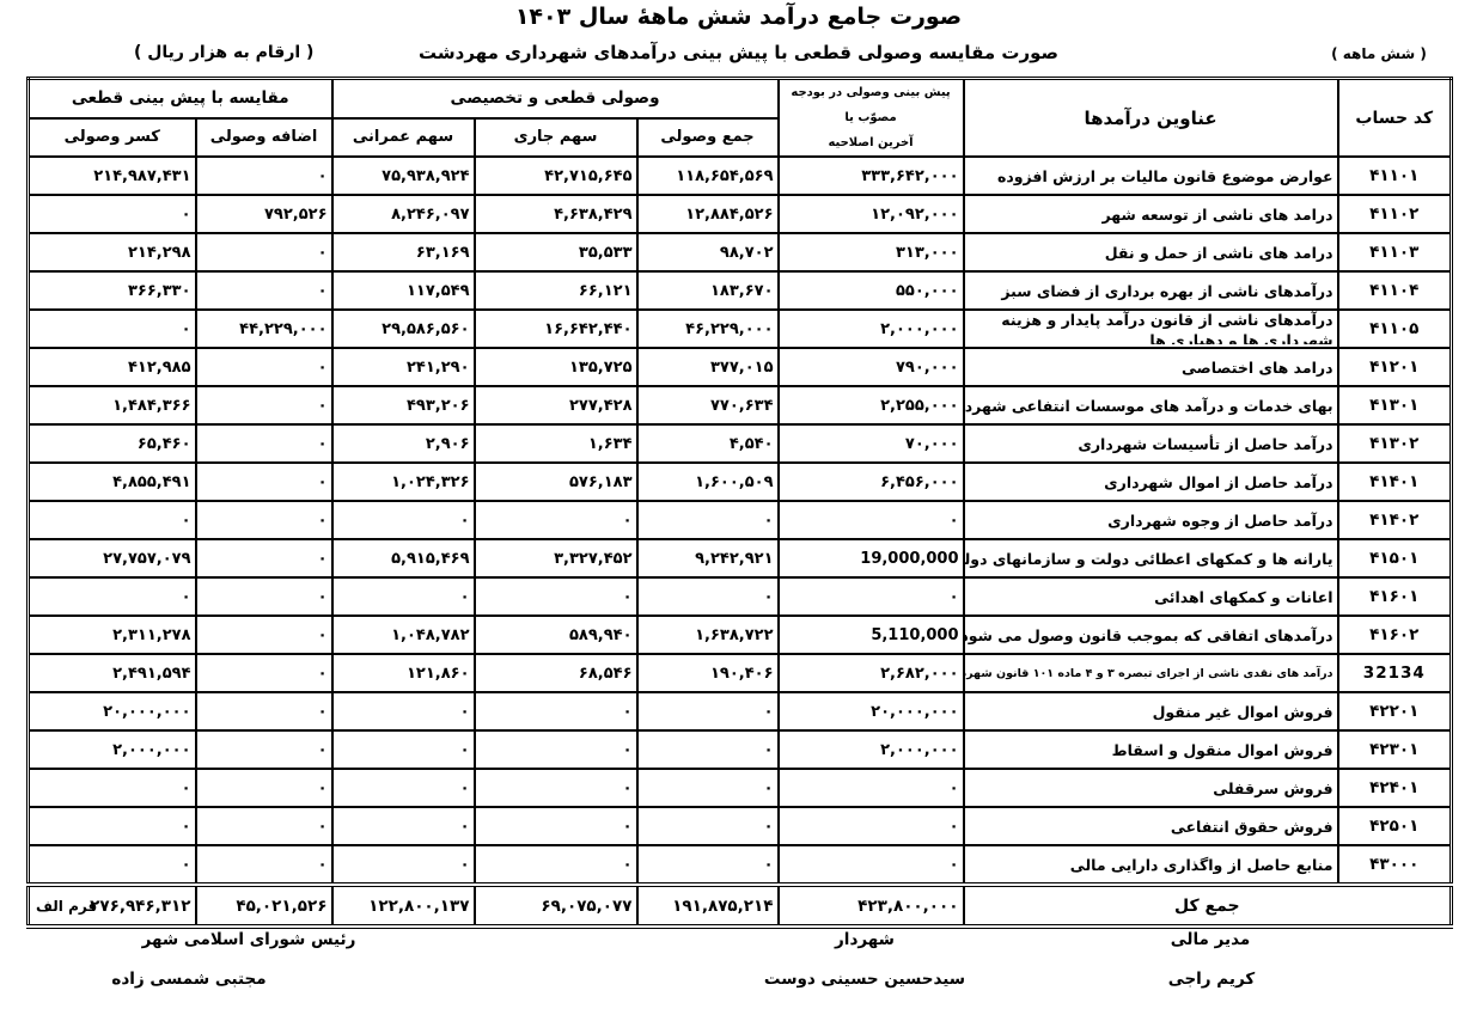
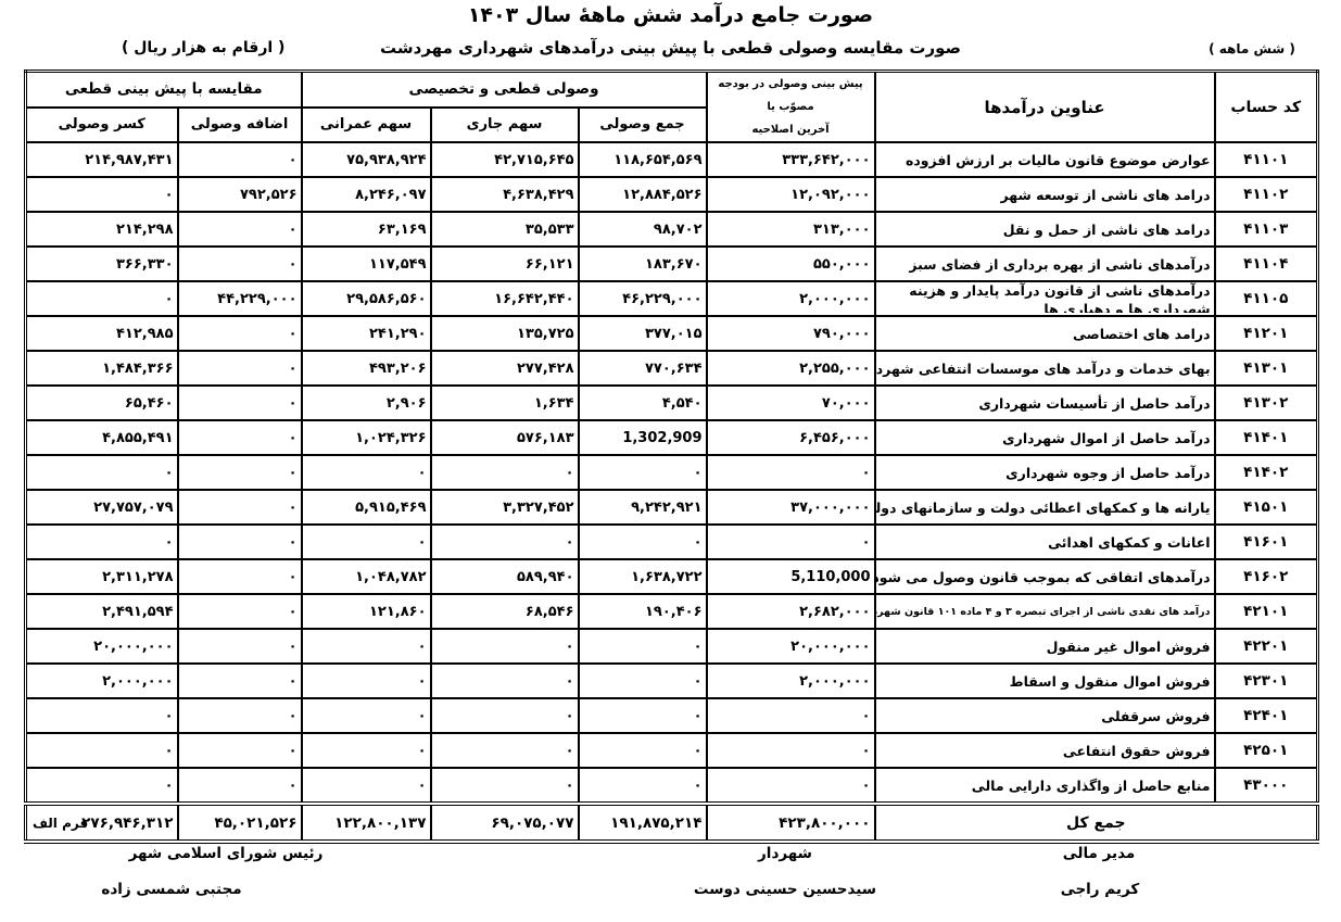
  صورت جامع درآمد شش ماهۀ سال ۱۴۰۳
  ( شش ماهه )
  صورت مقایسه وصولی قطعی با پیش بینی درآمدهای شهرداری مهردشت
  ( ارقام به هزار ریال )
  کد حساب	عناوین درآمدها	پیش بینی وصولی در بودجه مصوّب یا آخرین اصلاحیه	وصولی قطعی و تخصیصی	مقایسه با پیش بینی قطعی
  جمع وصولی	سهم جاری	سهم عمرانی	اضافه وصولی	کسر وصولی
  ۴۱۱۰۱	عوارض موضوع قانون مالیات بر ارزش افزوده	۳۳۳,۶۴۲,۰۰۰	۱۱۸,۶۵۴,۵۶۹	۴۲,۷۱۵,۶۴۵	۷۵,۹۳۸,۹۲۴	۰	۲۱۴,۹۸۷,۴۳۱
  ۴۱۱۰۲	درامد های ناشی از توسعه شهر	۱۲,۰۹۲,۰۰۰	۱۲,۸۸۴,۵۲۶	۴,۶۳۸,۴۲۹	۸,۲۴۶,۰۹۷	۷۹۲,۵۲۶	۰
  ۴۱۱۰۳	درامد های ناشی از حمل و نقل	۳۱۳,۰۰۰	۹۸,۷۰۲	۳۵,۵۳۳	۶۳,۱۶۹	۰	۲۱۴,۲۹۸
  ۴۱۱۰۴	درآمدهای ناشی از بهره برداری از فضای سبز	۵۵۰,۰۰۰	۱۸۳,۶۷۰	۶۶,۱۲۱	۱۱۷,۵۴۹	۰	۳۶۶,۳۳۰
  ۴۱۱۰۵	درآمدهای ناشی از قانون درآمد پایدار و هزینه شهرداری ها و دهیاری ها	۲,۰۰۰,۰۰۰	۴۶,۲۲۹,۰۰۰	۱۶,۶۴۲,۴۴۰	۲۹,۵۸۶,۵۶۰	۴۴,۲۲۹,۰۰۰	۰
  ۴۱۲۰۱	درامد های اختصاصی	۷۹۰,۰۰۰	۳۷۷,۰۱۵	۱۳۵,۷۲۵	۲۴۱,۲۹۰	۰	۴۱۲,۹۸۵
  ۴۱۳۰۱	بهای خدمات و درآمد های موسسات انتفاعی شهرد	۲,۲۵۵,۰۰۰	۷۷۰,۶۳۴	۲۷۷,۴۲۸	۴۹۳,۲۰۶	۰	۱,۴۸۴,۳۶۶
  ۴۱۳۰۲	درآمد حاصل از تأسیسات شهرداری	۷۰,۰۰۰	۴,۵۴۰	۱,۶۳۴	۲,۹۰۶	۰	۶۵,۴۶۰
- ۴۱۴۰۱	درآمد حاصل از اموال شهرداری	۶,۴۵۶,۰۰۰	۱,۶۰۰,۵۰۹	۵۷۶,۱۸۳	۱,۰۲۴,۳۲۶	۰	۴,۸۵۵,۴۹۱
+ ۴۱۴۰۱	درآمد حاصل از اموال شهرداری	۶,۴۵۶,۰۰۰	1,302,909	۵۷۶,۱۸۳	۱,۰۲۴,۳۲۶	۰	۴,۸۵۵,۴۹۱
  ۴۱۴۰۲	درآمد حاصل از وجوه شهرداری	۰	۰	۰	۰	۰	۰
- ۴۱۵۰۱	یارانه ها و کمکهای اعطائی دولت و سازمانهای دول	19,000,000	۹,۲۴۲,۹۲۱	۳,۳۲۷,۴۵۲	۵,۹۱۵,۴۶۹	۰	۲۷,۷۵۷,۰۷۹
+ ۴۱۵۰۱	یارانه ها و کمکهای اعطائی دولت و سازمانهای دول	۳۷,۰۰۰,۰۰۰	۹,۲۴۲,۹۲۱	۳,۳۲۷,۴۵۲	۵,۹۱۵,۴۶۹	۰	۲۷,۷۵۷,۰۷۹
  ۴۱۶۰۱	اعانات و کمکهای اهدائی	۰	۰	۰	۰	۰	۰
  ۴۱۶۰۲	درآمدهای اتفاقی که بموجب قانون وصول می شود	5,110,000	۱,۶۳۸,۷۲۲	۵۸۹,۹۴۰	۱,۰۴۸,۷۸۲	۰	۲,۳۱۱,۲۷۸
- 32134	درآمد های نقدی ناشی از اجرای تبصره ۳ و ۴ ماده ۱۰۱ قانون شهرد	۲,۶۸۲,۰۰۰	۱۹۰,۴۰۶	۶۸,۵۴۶	۱۲۱,۸۶۰	۰	۲,۴۹۱,۵۹۴
+ ۴۲۱۰۱	درآمد های نقدی ناشی از اجرای تبصره ۳ و ۴ ماده ۱۰۱ قانون شهرد	۲,۶۸۲,۰۰۰	۱۹۰,۴۰۶	۶۸,۵۴۶	۱۲۱,۸۶۰	۰	۲,۴۹۱,۵۹۴
  ۴۲۲۰۱	فروش اموال غیر منقول	۲۰,۰۰۰,۰۰۰	۰	۰	۰	۰	۲۰,۰۰۰,۰۰۰
  ۴۲۳۰۱	فروش اموال منقول و اسقاط	۲,۰۰۰,۰۰۰	۰	۰	۰	۰	۲,۰۰۰,۰۰۰
  ۴۲۴۰۱	فروش سرقفلی	۰	۰	۰	۰	۰	۰
  ۴۲۵۰۱	فروش حقوق انتفاعی	۰	۰	۰	۰	۰	۰
  ۴۳۰۰۰	منابع حاصل از واگذاری دارایی مالی	۰	۰	۰	۰	۰	۰
  جمع کل	۴۲۳,۸۰۰,۰۰۰	۱۹۱,۸۷۵,۲۱۴	۶۹,۰۷۵,۰۷۷	۱۲۲,۸۰۰,۱۳۷	۴۵,۰۲۱,۵۲۶	۲۷۶,۹۴۶,۳۱۲
  فرم الف
  مدیر مالی
  کریم راجی
  شهردار
  سیدحسین حسینی دوست
  رئیس شورای اسلامی شهر
  مجتبی شمسی زاده
